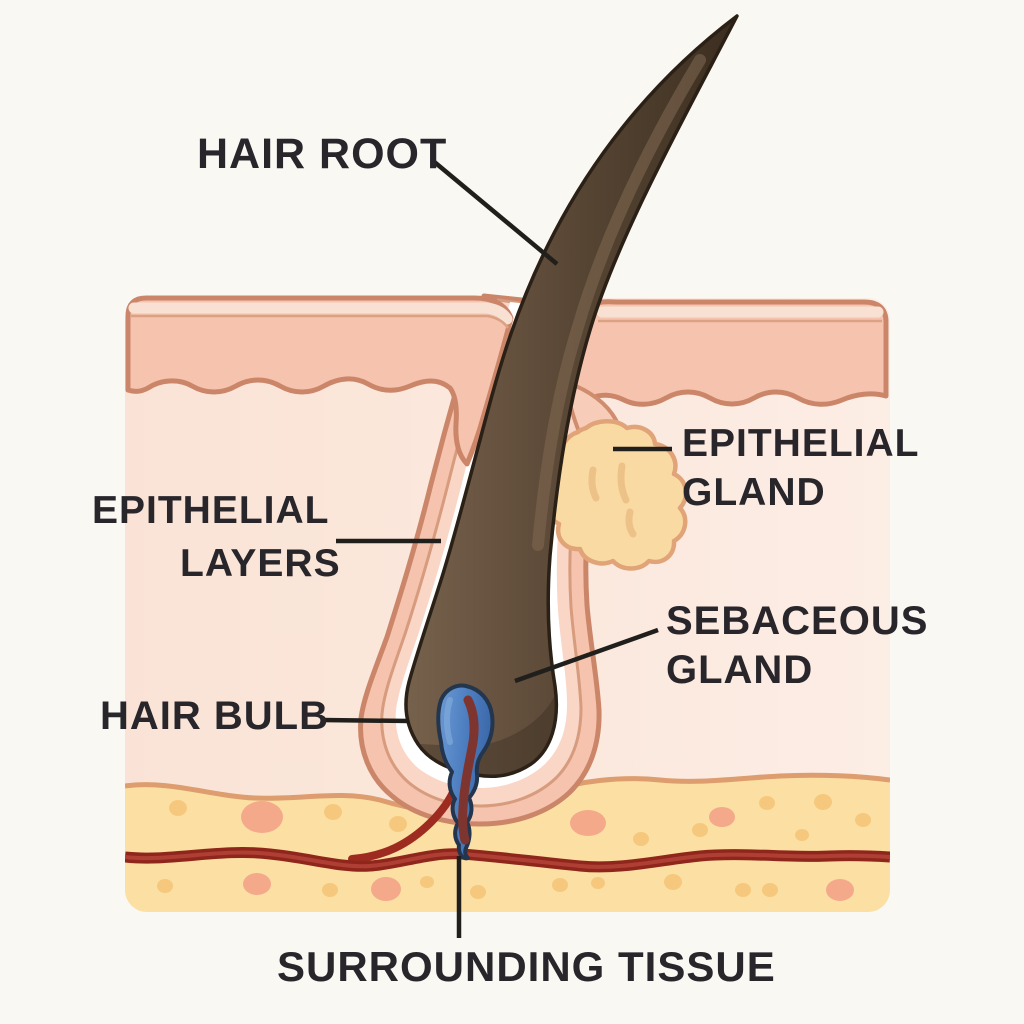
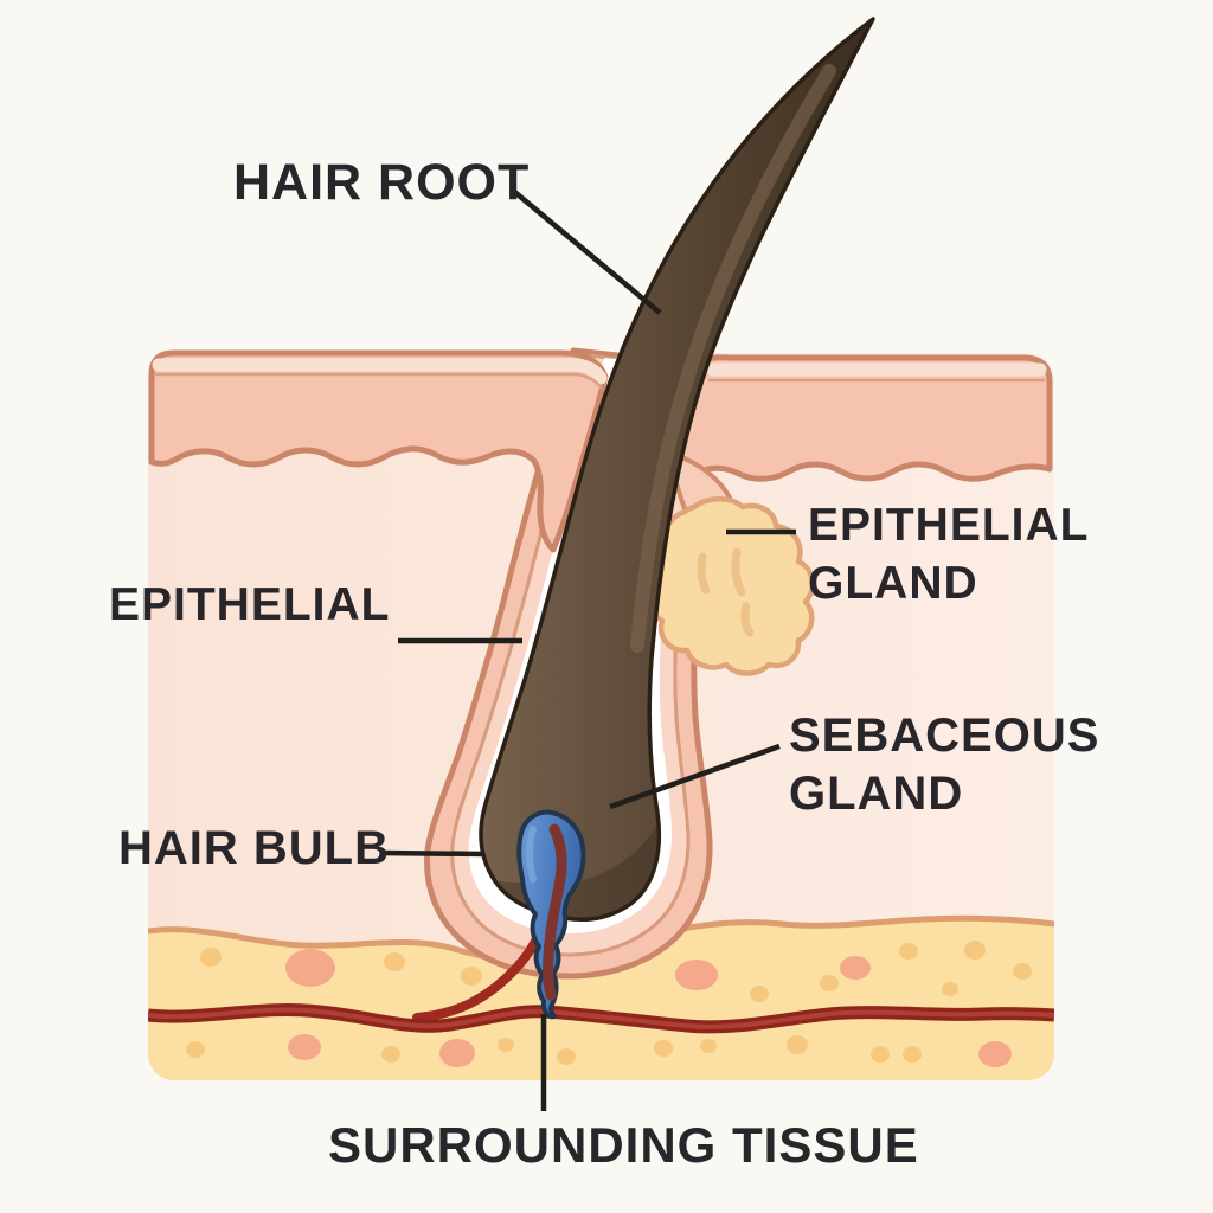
  HAIR ROOT
  EPITHELIAL
- LAYERS
  HAIR BULB
  EPITHELIAL
  GLAND
  SEBACEOUS
  GLAND
  SURROUNDING TISSUE
